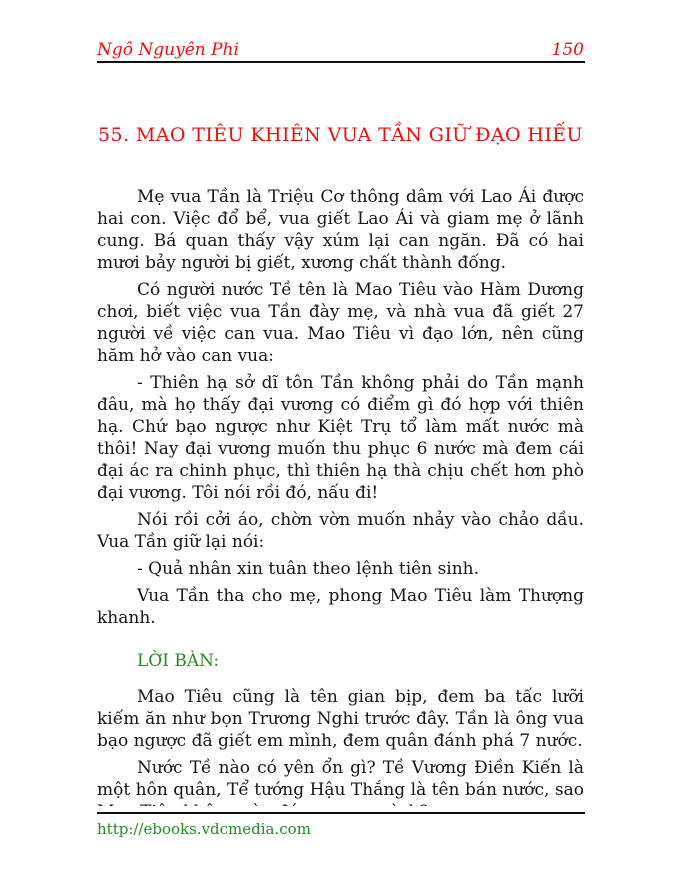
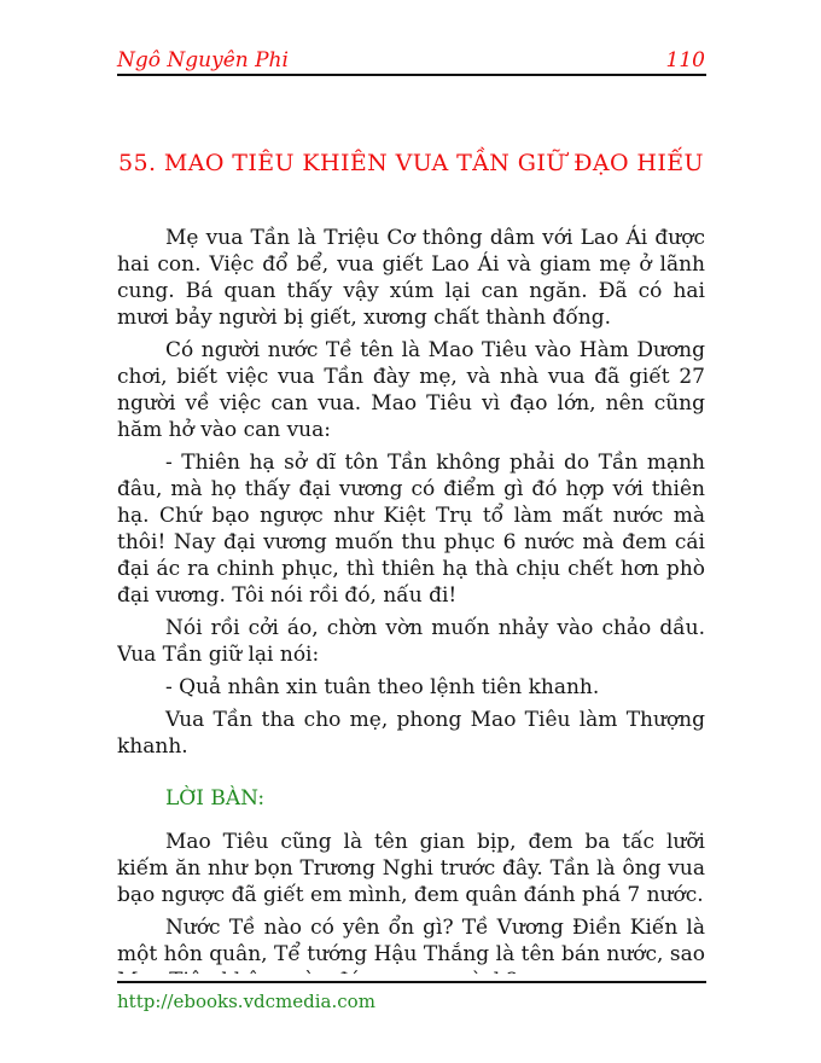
  Ngô Nguyên Phi
- 150
+ 110
  55. MAO TIÊU KHIÊN VUA TẦN GIỮ ĐẠO HIẾU
  Mẹ vua Tần là Triệu Cơ thông dâm với Lao Ái được hai con. Việc đổ bể, vua giết Lao Ái và giam mẹ ở lãnh cung. Bá quan thấy vậy xúm lại can ngăn. Đã có hai mươi bảy người bị giết, xương chất thành đống.
  Có người nước Tề tên là Mao Tiêu vào Hàm Dương chơi, biết việc vua Tần đày mẹ, và nhà vua đã giết 27 người về việc can vua. Mao Tiêu vì đạo lớn, nên cũng hăm hở vào can vua:
  - Thiên hạ sở dĩ tôn Tần không phải do Tần mạnh đâu, mà họ thấy đại vương có điểm gì đó hợp với thiên hạ. Chứ bạo ngược như Kiệt Trụ tổ làm mất nước mà thôi! Nay đại vương muốn thu phục 6 nước mà đem cái đại ác ra chinh phục, thì thiên hạ thà chịu chết hơn phò đại vương. Tôi nói rồi đó, nấu đi!
  Nói rồi cởi áo, chờn vờn muốn nhảy vào chảo dầu. Vua Tần giữ lại nói:
- - Quả nhân xin tuân theo lệnh tiên sinh.
+ - Quả nhân xin tuân theo lệnh tiên khanh.
  Vua Tần tha cho mẹ, phong Mao Tiêu làm Thượng khanh.
  LỜI BÀN:
  Mao Tiêu cũng là tên gian bịp, đem ba tấc lưỡi kiếm ăn như bọn Trương Nghi trước đây. Tần là ông vua bạo ngược đã giết em mình, đem quân đánh phá 7 nước.
  Nước Tề nào có yên ổn gì? Tề Vương Điền Kiến là một hôn quân, Tể tướng Hậu Thắng là tên bán nước, sao
  http://ebooks.vdcmedia.com
